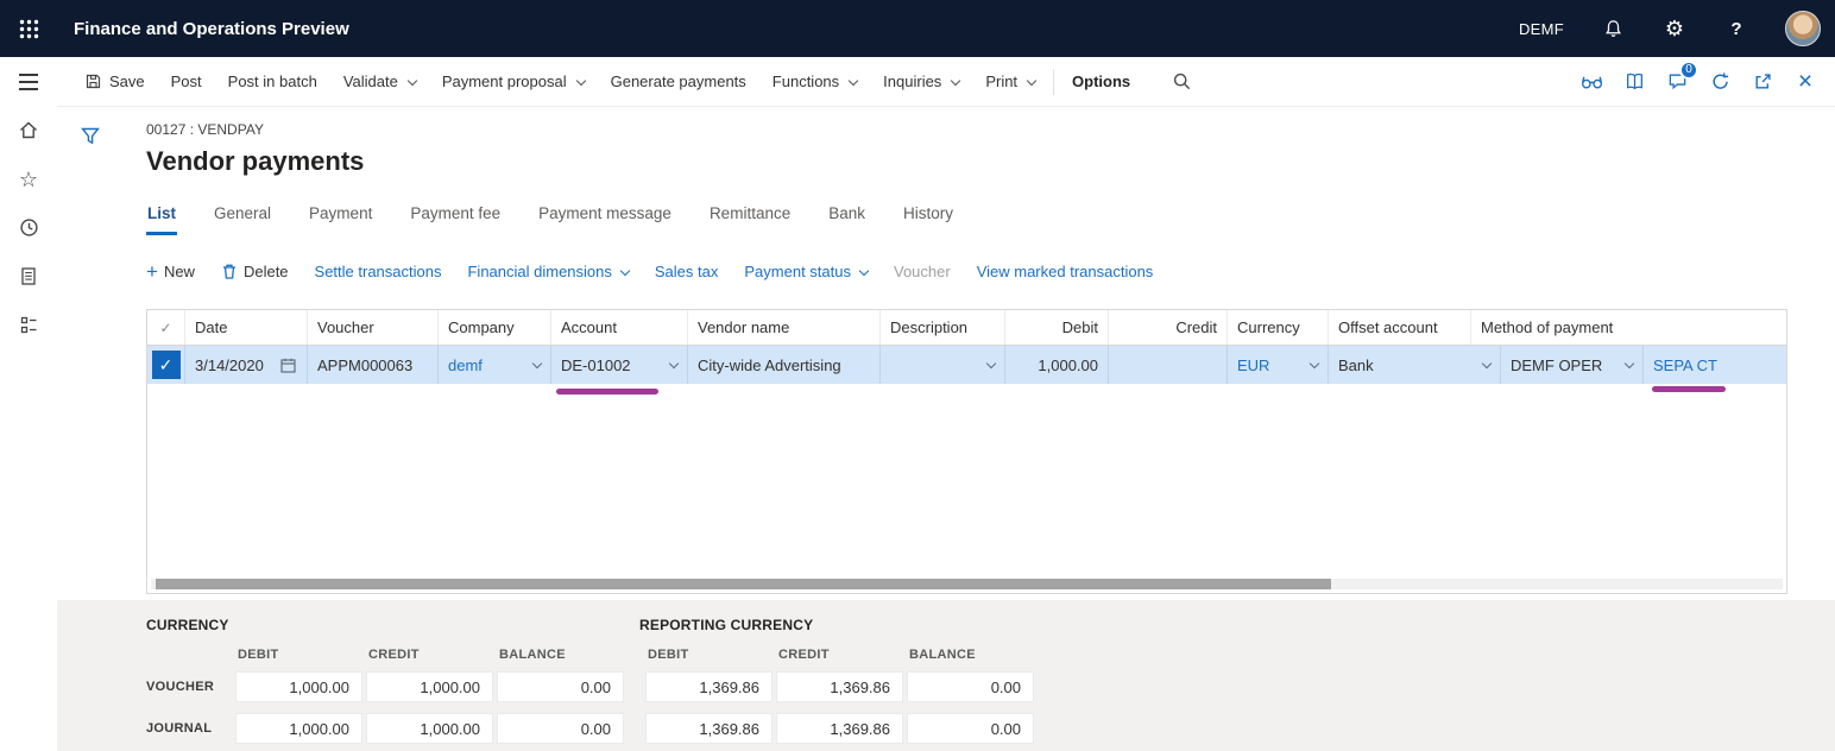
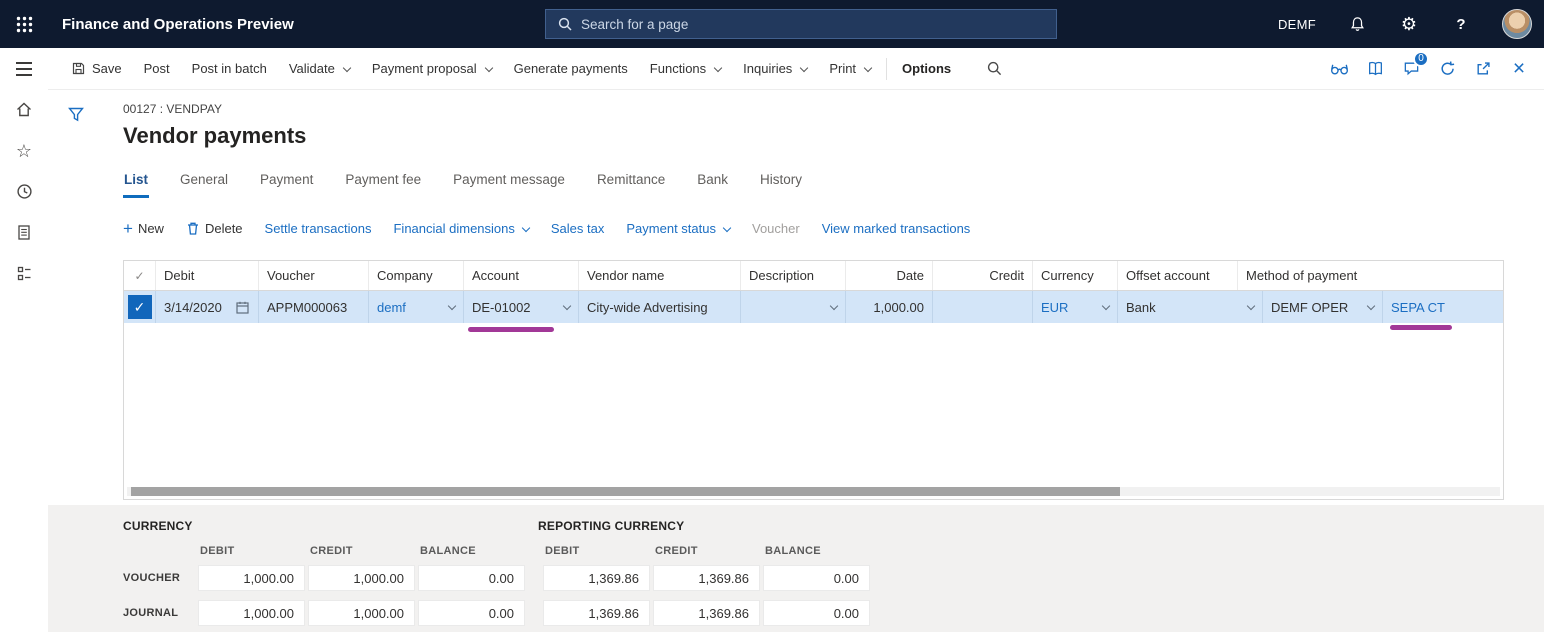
  Finance and Operations Preview
+ Search for a page
  DEMF
  ⚙
  ?
  ☆
  Save
  Post
  Post in batch
  Validate
  Payment proposal
  Generate payments
  Functions
  Inquiries
  Print
  Options
  0
  ×
  00127 : VENDPAY
  Vendor payments
  List
  General
  Payment
  Payment fee
  Payment message
  Remittance
  Bank
  History
  +
  New
  Delete
  Settle transactions
  Financial dimensions
  Sales tax
  Payment status
  Voucher
  View marked transactions
  ✓
- Date
+ Debit
  Voucher
  Company
  Account
  Vendor name
  Description
- Debit
+ Date
  Credit
  Currency
  Offset account
  Method of payment
  ✓
  3/14/2020
  APPM000063
  demf
  DE-01002
  City-wide Advertising
  1,000.00
  EUR
  Bank
  DEMF OPER
  SEPA CT
  CURRENCY
  DEBIT
  CREDIT
  BALANCE
  REPORTING CURRENCY
  DEBIT
  CREDIT
  BALANCE
  VOUCHER
  1,000.00
  1,000.00
  0.00
  1,369.86
  1,369.86
  0.00
  JOURNAL
  1,000.00
  1,000.00
  0.00
  1,369.86
  1,369.86
  0.00
